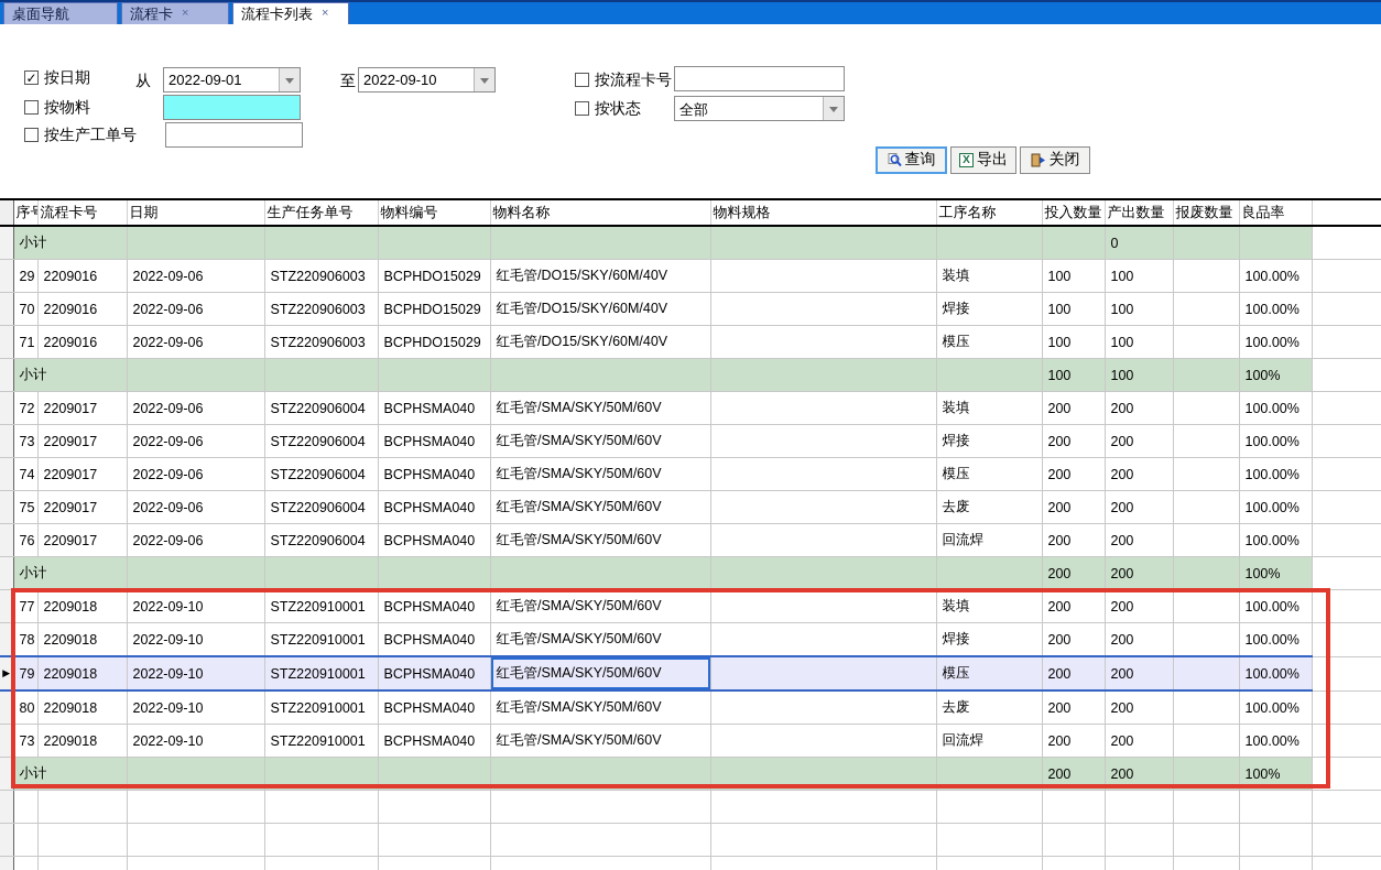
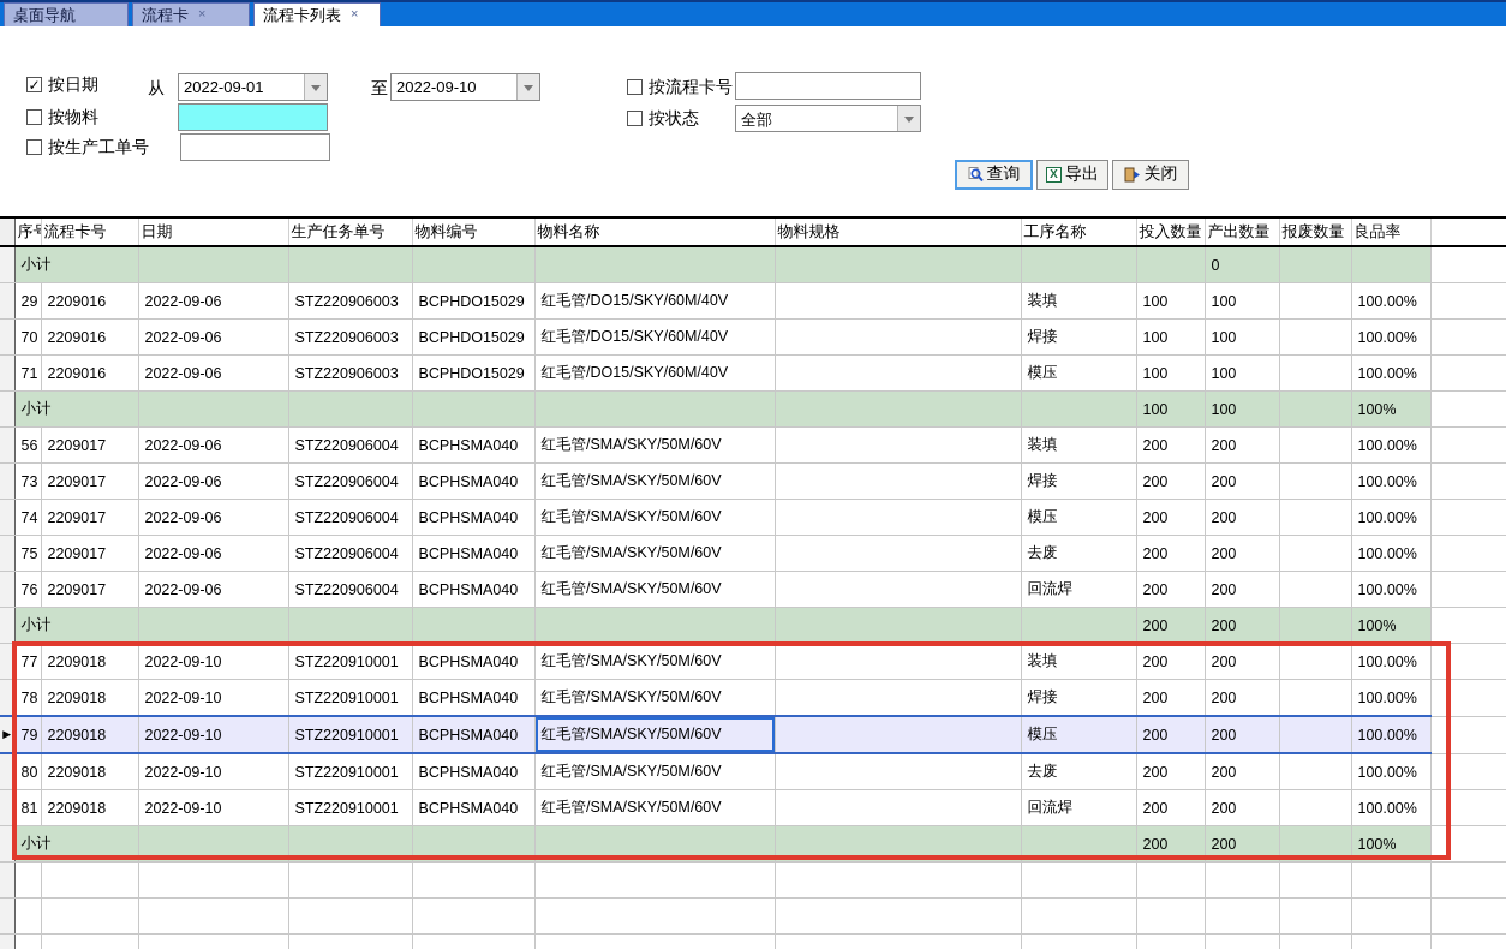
  桌面导航
  流程卡
  ×
  流程卡列表
  ×
  ✓
  按日期
  从
  2022-09-01
  至
  2022-09-10
  按物料
  按生产工单号
  按流程卡号
  按状态
  全部
  查询
  X
  导出
  关闭
  	序	流程卡号	日期	生产任务单号	物料编号	物料名称	物料规格	工序名称	投入数量	产出数量	报废数量	良品率
  	小计								0
  	29	2209016	2022-09-06	STZ220906003	BCPHDO15029	红毛管/DO15/SKY/60M/40V		装填	100	100		100.00%
  	70	2209016	2022-09-06	STZ220906003	BCPHDO15029	红毛管/DO15/SKY/60M/40V		焊接	100	100		100.00%
  	71	2209016	2022-09-06	STZ220906003	BCPHDO15029	红毛管/DO15/SKY/60M/40V		模压	100	100		100.00%
  	小计							100	100		100%
- 	72	2209017	2022-09-06	STZ220906004	BCPHSMA040	红毛管/SMA/SKY/50M/60V		装填	200	200		100.00%
+ 	56	2209017	2022-09-06	STZ220906004	BCPHSMA040	红毛管/SMA/SKY/50M/60V		装填	200	200		100.00%
  	73	2209017	2022-09-06	STZ220906004	BCPHSMA040	红毛管/SMA/SKY/50M/60V		焊接	200	200		100.00%
  	74	2209017	2022-09-06	STZ220906004	BCPHSMA040	红毛管/SMA/SKY/50M/60V		模压	200	200		100.00%
  	75	2209017	2022-09-06	STZ220906004	BCPHSMA040	红毛管/SMA/SKY/50M/60V		去废	200	200		100.00%
  	76	2209017	2022-09-06	STZ220906004	BCPHSMA040	红毛管/SMA/SKY/50M/60V		回流焊	200	200		100.00%
  	小计							200	200		100%
  	77	2209018	2022-09-10	STZ220910001	BCPHSMA040	红毛管/SMA/SKY/50M/60V		装填	200	200		100.00%
  	78	2209018	2022-09-10	STZ220910001	BCPHSMA040	红毛管/SMA/SKY/50M/60V		焊接	200	200		100.00%
  ▶	79	2209018	2022-09-10	STZ220910001	BCPHSMA040	红毛管/SMA/SKY/50M/60V		模压	200	200		100.00%
  	80	2209018	2022-09-10	STZ220910001	BCPHSMA040	红毛管/SMA/SKY/50M/60V		去废	200	200		100.00%
- 	73	2209018	2022-09-10	STZ220910001	BCPHSMA040	红毛管/SMA/SKY/50M/60V		回流焊	200	200		100.00%
+ 	81	2209018	2022-09-10	STZ220910001	BCPHSMA040	红毛管/SMA/SKY/50M/60V		回流焊	200	200		100.00%
  	小计							200	200		100%
